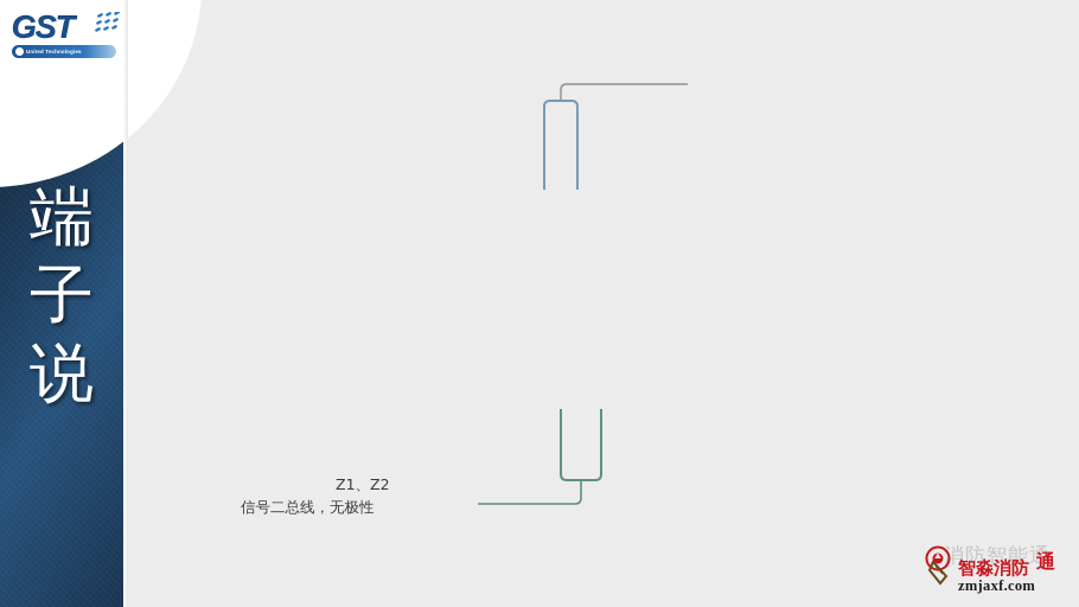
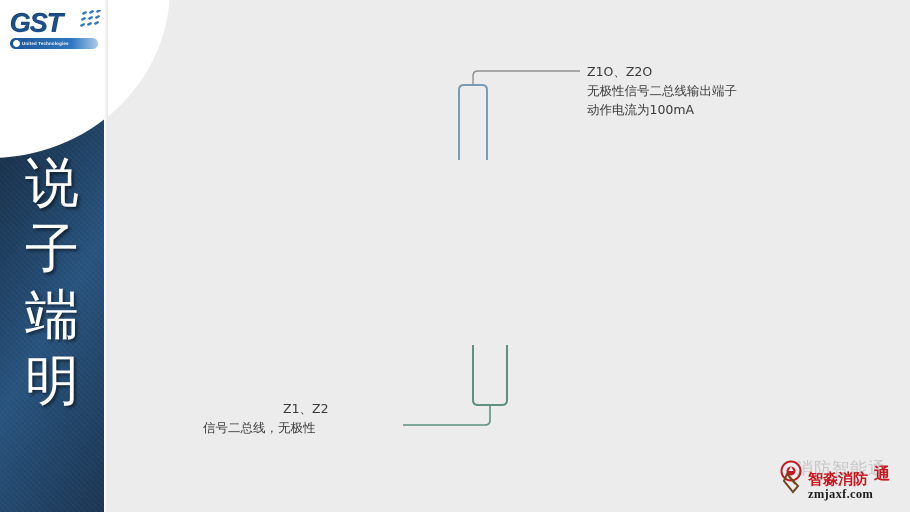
  GST
- 端
+ 说
  子
- 说
+ 端
+ 明
+ Z1O、Z2O
+ 无极性信号二总线输出端子
+ 动作电流为100mA
  Z1、Z2
  信号二总线，无极性
  消防智能通
  智淼消防
  通
  zmjaxf.com
